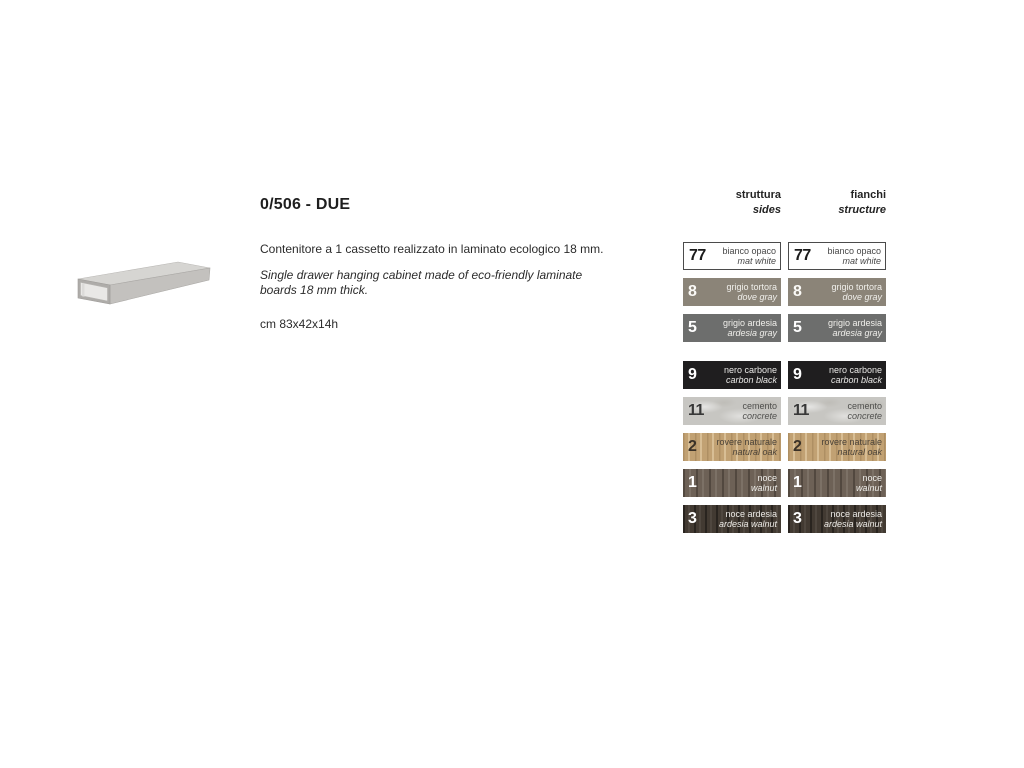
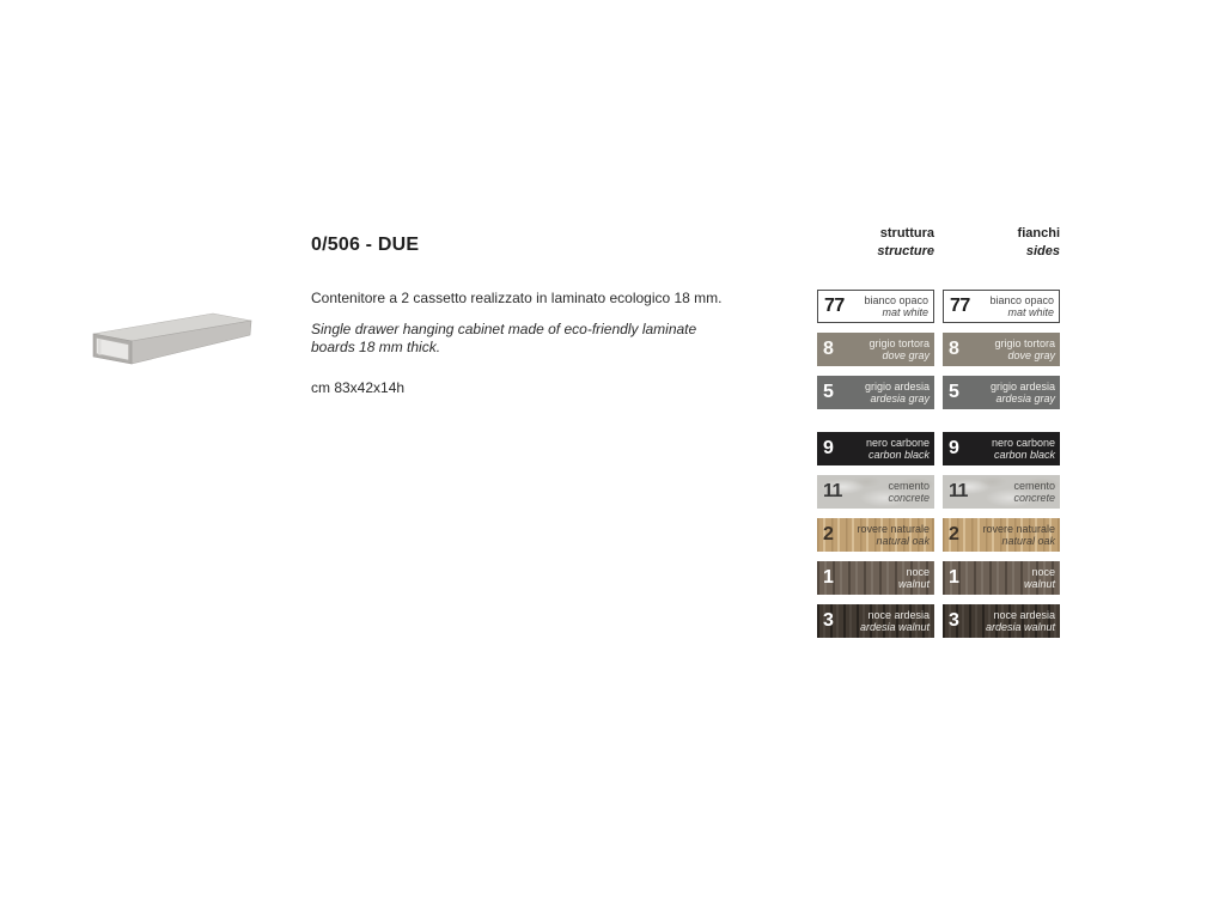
  0/506 - DUE
- Contenitore a 1 cassetto realizzato in laminato ecologico 18 mm.
+ Contenitore a 2 cassetto realizzato in laminato ecologico 18 mm.
  Single drawer hanging cabinet made of eco-friendly laminate boards 18 mm thick.
  cm 83x42x14h
  struttura
- sides
+ structure
  77
  bianco opaco
  mat white
  8
  grigio tortora
  dove gray
  5
  grigio ardesia
  ardesia gray
  9
  nero carbone
  carbon black
  11
  cemento
  concrete
  2
  rovere naturale
  natural oak
  1
  noce
  walnut
  3
  noce ardesia
  ardesia walnut
  fianchi
- structure
+ sides
  77
  bianco opaco
  mat white
  8
  grigio tortora
  dove gray
  5
  grigio ardesia
  ardesia gray
  9
  nero carbone
  carbon black
  11
  cemento
  concrete
  2
  rovere naturale
  natural oak
  1
  noce
  walnut
  3
  noce ardesia
  ardesia walnut
